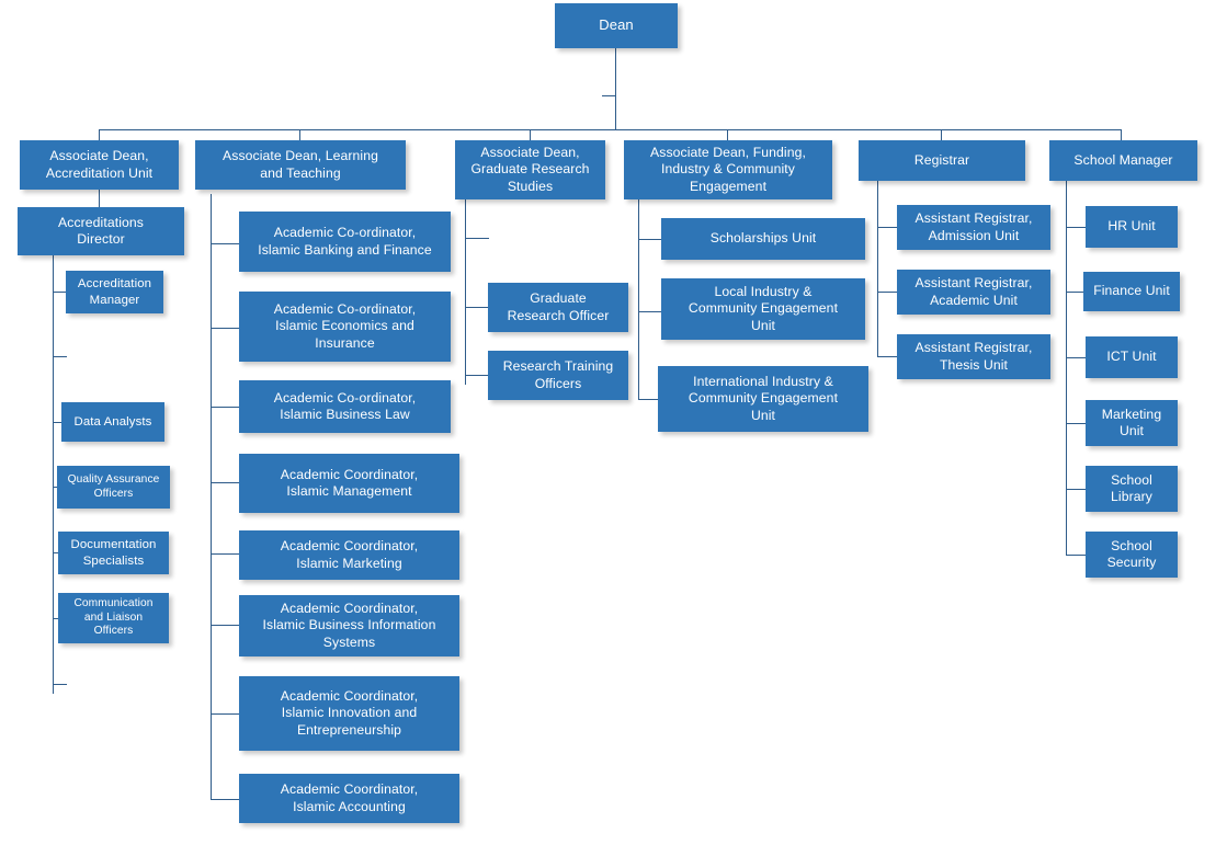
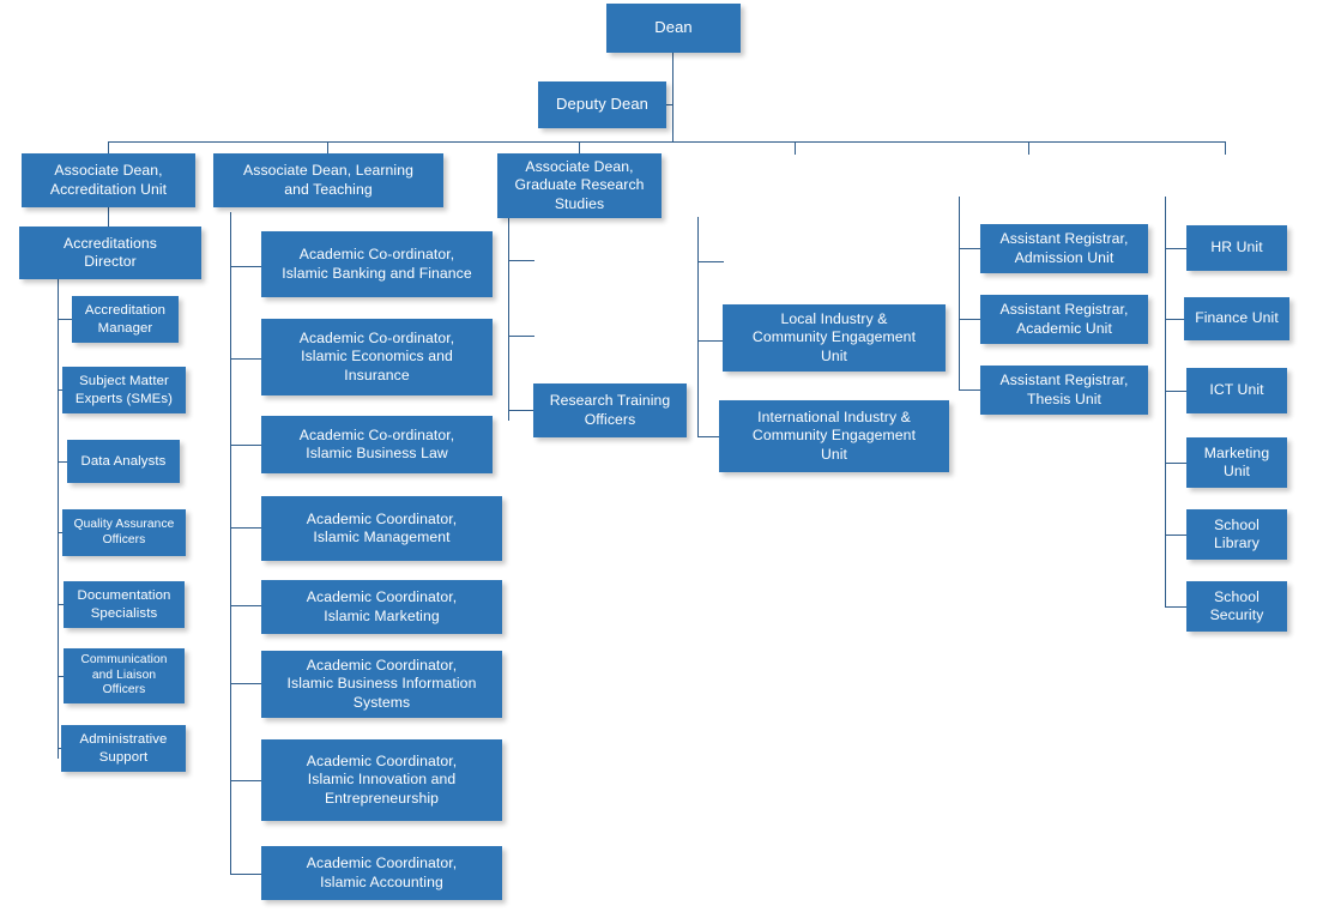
  Dean
+ Deputy Dean
  Associate Dean,
  Accreditation Unit
  Associate Dean, Learning
  and Teaching
  Associate Dean,
  Graduate Research
  Studies
- Associate Dean, Funding,
- Industry & Community
- Engagement
- Registrar
- School Manager
  Accreditations
  Director
  Accreditation
  Manager
+ Subject Matter
+ Experts (SMEs)
  Data Analysts
  Quality Assurance
  Officers
  Documentation
  Specialists
  Communication
  and Liaison
  Officers
+ Administrative
+ Support
  Academic Co-ordinator,
  Islamic Banking and Finance
  Academic Co-ordinator,
  Islamic Economics and
  Insurance
  Academic Co-ordinator,
  Islamic Business Law
  Academic Coordinator,
  Islamic Management
  Academic Coordinator,
  Islamic Marketing
  Academic Coordinator,
  Islamic Business Information
  Systems
  Academic Coordinator,
  Islamic Innovation and
  Entrepreneurship
  Academic Coordinator,
  Islamic Accounting
- Graduate
- Research Officer
  Research Training
  Officers
- Scholarships Unit
  Local Industry &
  Community Engagement
  Unit
  International Industry &
  Community Engagement
  Unit
  Assistant Registrar,
  Admission Unit
  Assistant Registrar,
  Academic Unit
  Assistant Registrar,
  Thesis Unit
  HR Unit
  Finance Unit
  ICT Unit
  Marketing
  Unit
  School
  Library
  School
  Security
